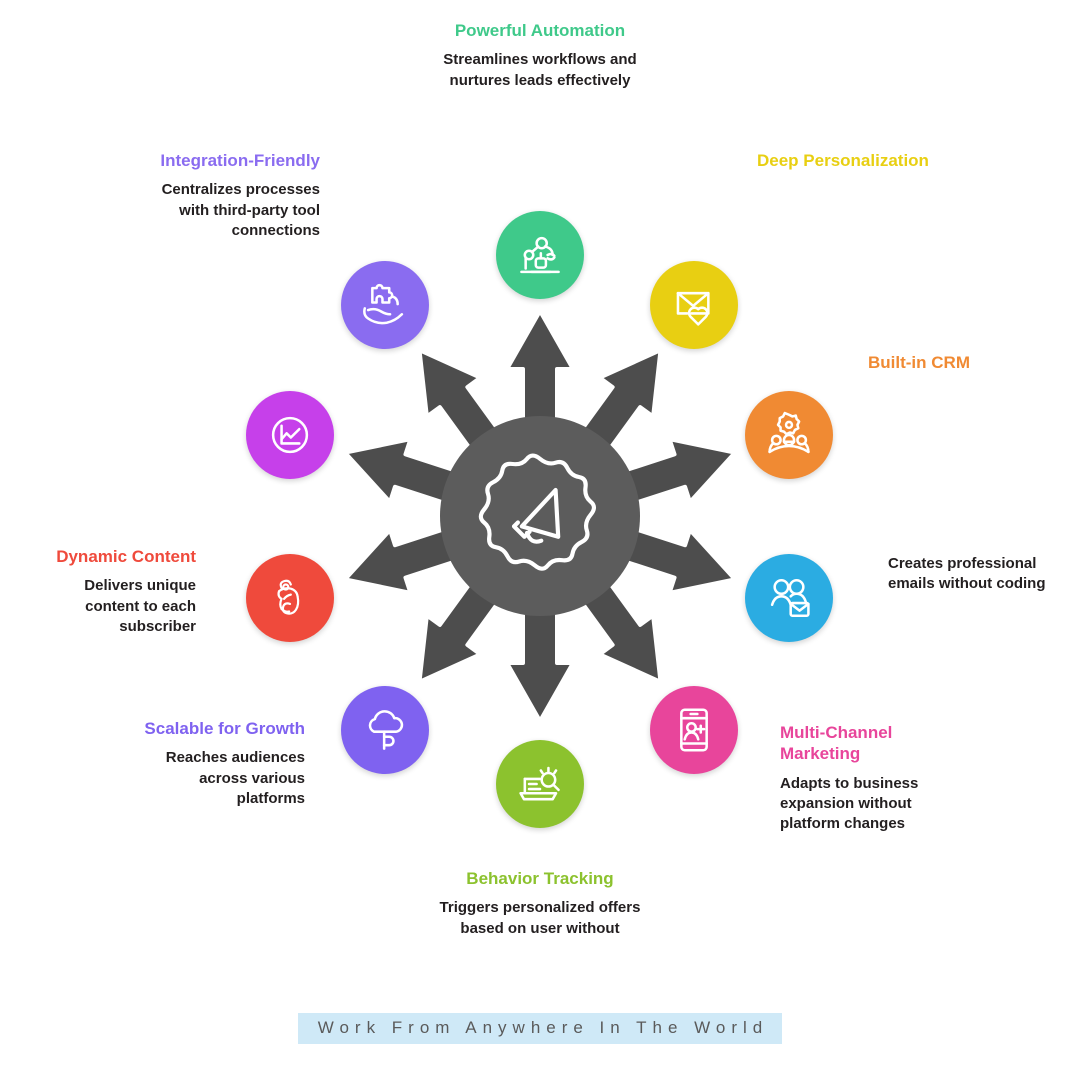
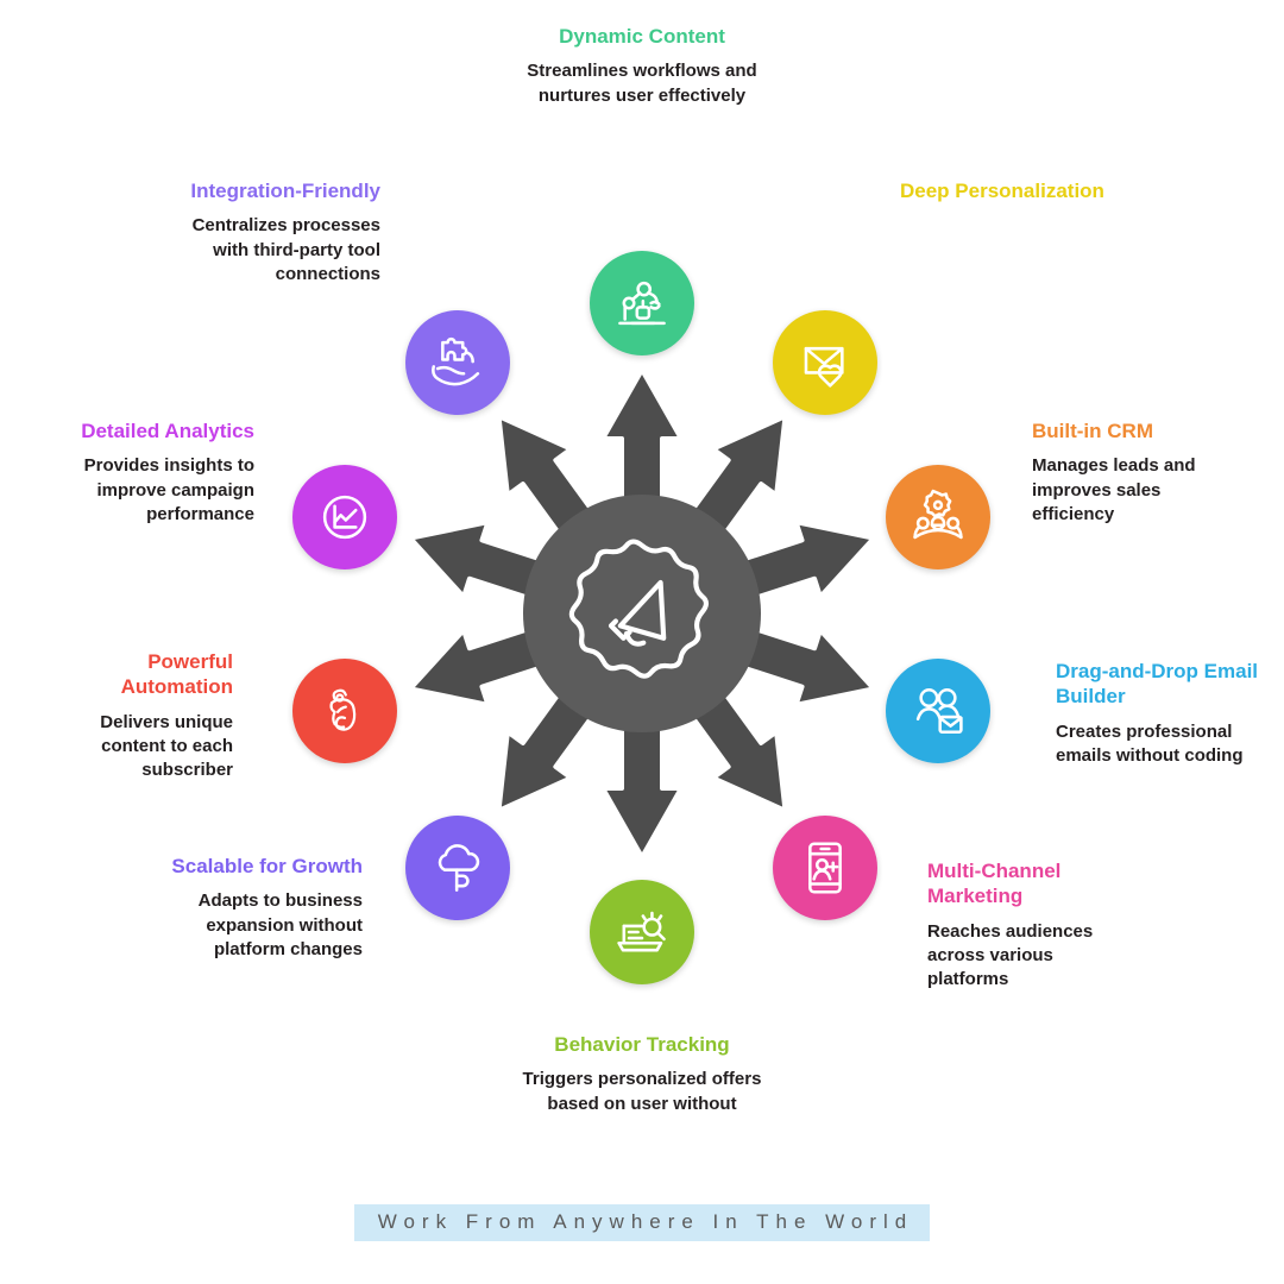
- Powerful Automation
+ Dynamic Content
- Streamlines workflows and nurtures leads effectively
+ Streamlines workflows and nurtures user effectively
  Deep Personalization
  Built-in CRM
+ Manages leads and improves sales efficiency
+ Drag-and-Drop Email Builder
  Creates professional emails without coding
  Multi-Channel Marketing
- Adapts to business expansion without platform changes
+ Reaches audiences across various platforms
  Behavior Tracking
  Triggers personalized offers based on user without
  Scalable for Growth
- Reaches audiences across various platforms
+ Adapts to business expansion without platform changes
- Dynamic Content
+ Powerful Automation
  Delivers unique content to each subscriber
+ Detailed Analytics
+ Provides insights to improve campaign performance
  Integration-Friendly
  Centralizes processes with third-party tool connections
  Work From Anywhere In The World
